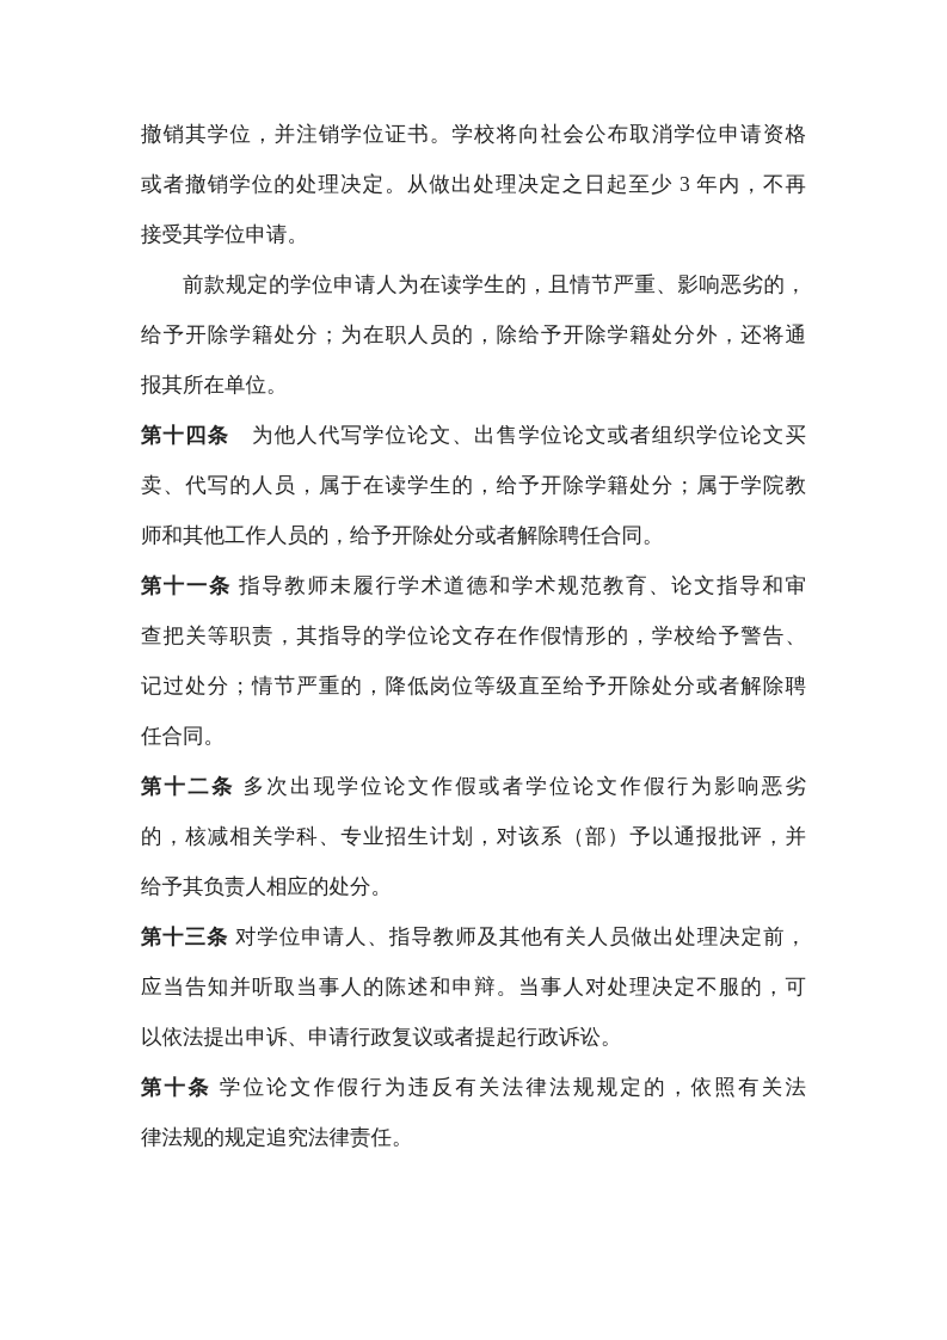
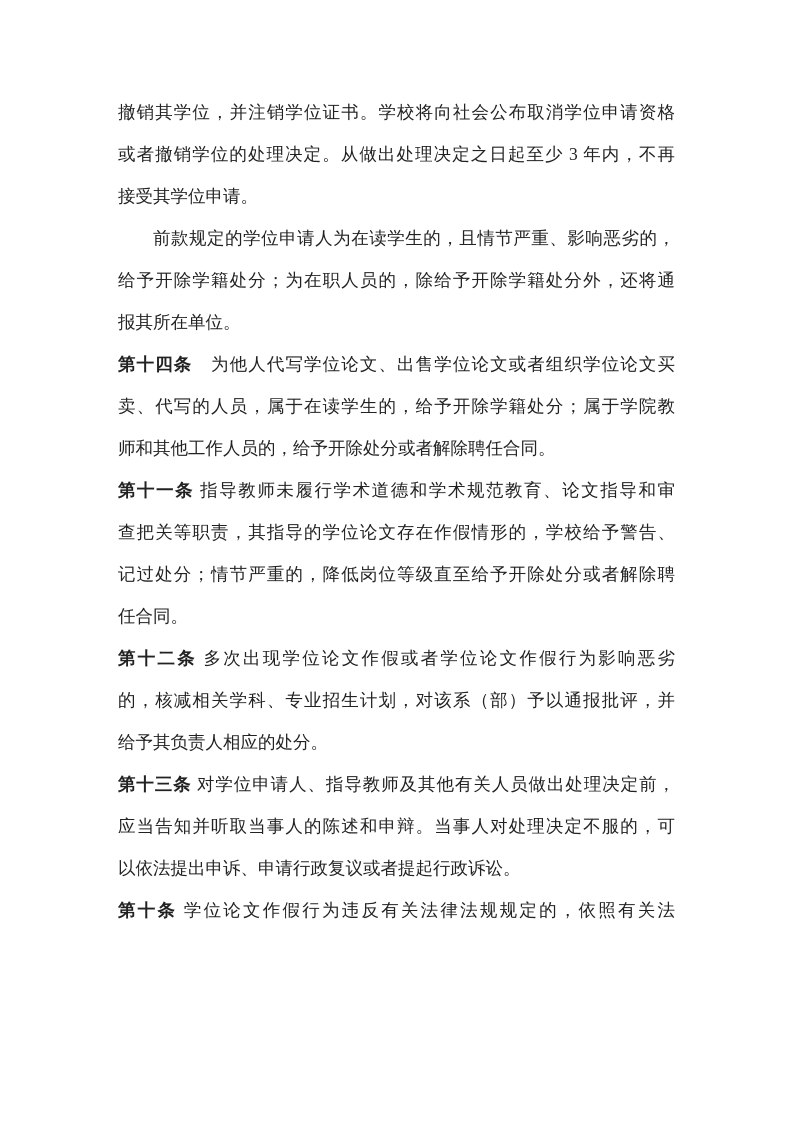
  撤销其学位，并注销学位证书。学校将向社会公布取消学位申请资格
  或者撤销学位的处理决定。从做出处理决定之日起至少 3 年内，不再
  接受其学位申请。
  前款规定的学位申请人为在读学生的，且情节严重、影响恶劣的，
  给予开除学籍处分；为在职人员的，除给予开除学籍处分外，还将通
  报其所在单位。
  第十四条 为他人代写学位论文、出售学位论文或者组织学位论文买
  卖、代写的人员，属于在读学生的，给予开除学籍处分；属于学院教
  师和其他工作人员的，给予开除处分或者解除聘任合同。
  第十一条 指导教师未履行学术道德和学术规范教育、论文指导和审
  查把关等职责，其指导的学位论文存在作假情形的，学校给予警告、
  记过处分；情节严重的，降低岗位等级直至给予开除处分或者解除聘
  任合同。
  第十二条 多次出现学位论文作假或者学位论文作假行为影响恶劣
  的，核减相关学科、专业招生计划，对该系（部）予以通报批评，并
  给予其负责人相应的处分。
  第十三条 对学位申请人、指导教师及其他有关人员做出处理决定前，
  应当告知并听取当事人的陈述和申辩。当事人对处理决定不服的，可
  以依法提出申诉、申请行政复议或者提起行政诉讼。
  第十条 学位论文作假行为违反有关法律法规规定的，依照有关法
- 律法规的规定追究法律责任。
